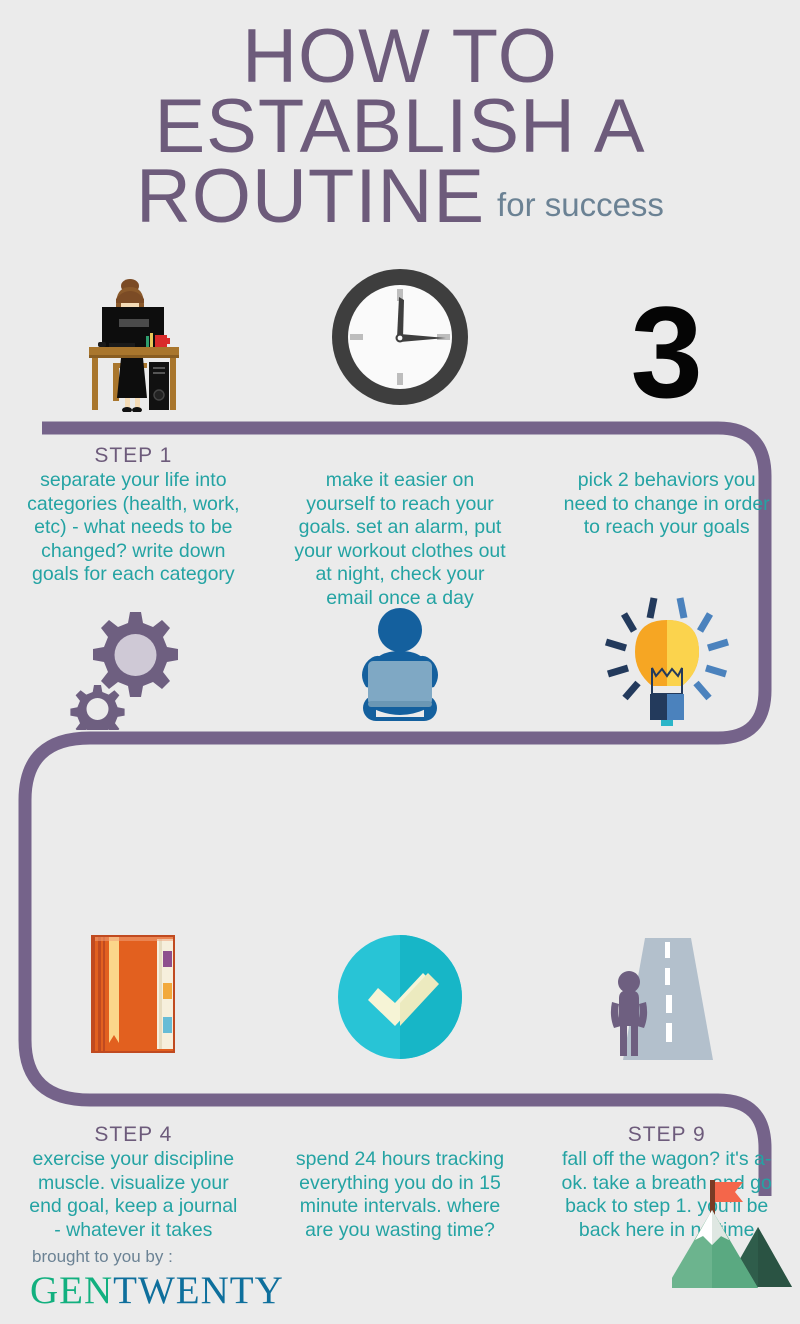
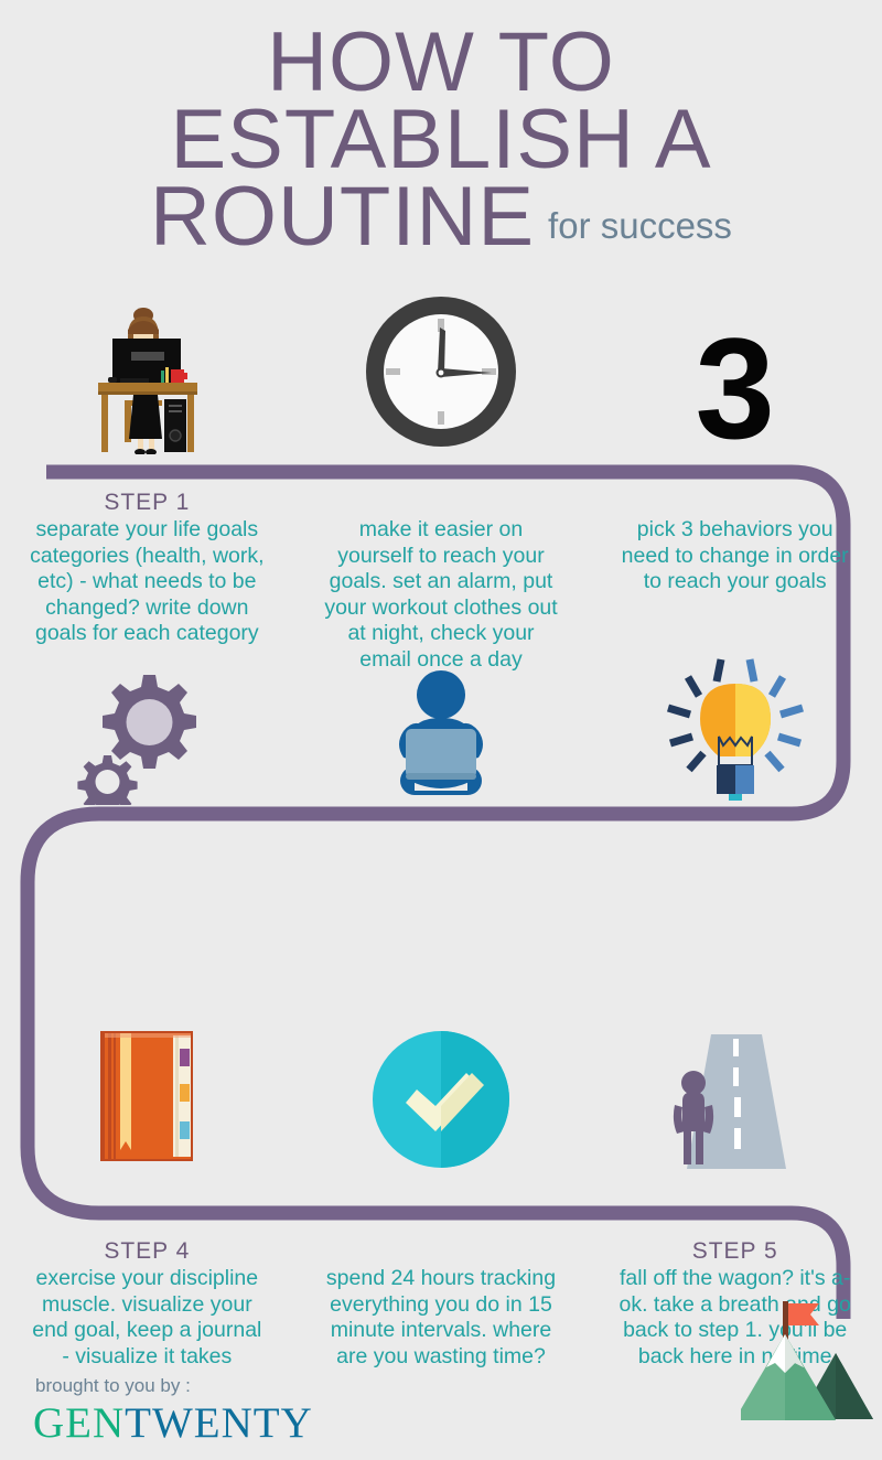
  HOW TO
  ESTABLISH A
  ROUTINE for success
  3
  STEP 1
- separate your life into categories (health, work, etc) - what needs to be changed? write down goals for each category
+ separate your life goals categories (health, work, etc) - what needs to be changed? write down goals for each category
  make it easier on yourself to reach your goals. set an alarm, put your workout clothes out at night, check your email once a day
- pick 2 behaviors you need to change in order to reach your goals
+ pick 3 behaviors you need to change in order to reach your goals
  STEP 4
- exercise your discipline muscle. visualize your end goal, keep a journal - whatever it takes
+ exercise your discipline muscle. visualize your end goal, keep a journal - visualize it takes
  spend 24 hours tracking everything you do in 15 minute intervals. where are you wasting time?
- STEP 9
+ STEP 5
  fall off the wagon? it's a-ok. take a breath go back to step 1. yu'll be back here in nime
  brought to you by :
  GENTWENTY
